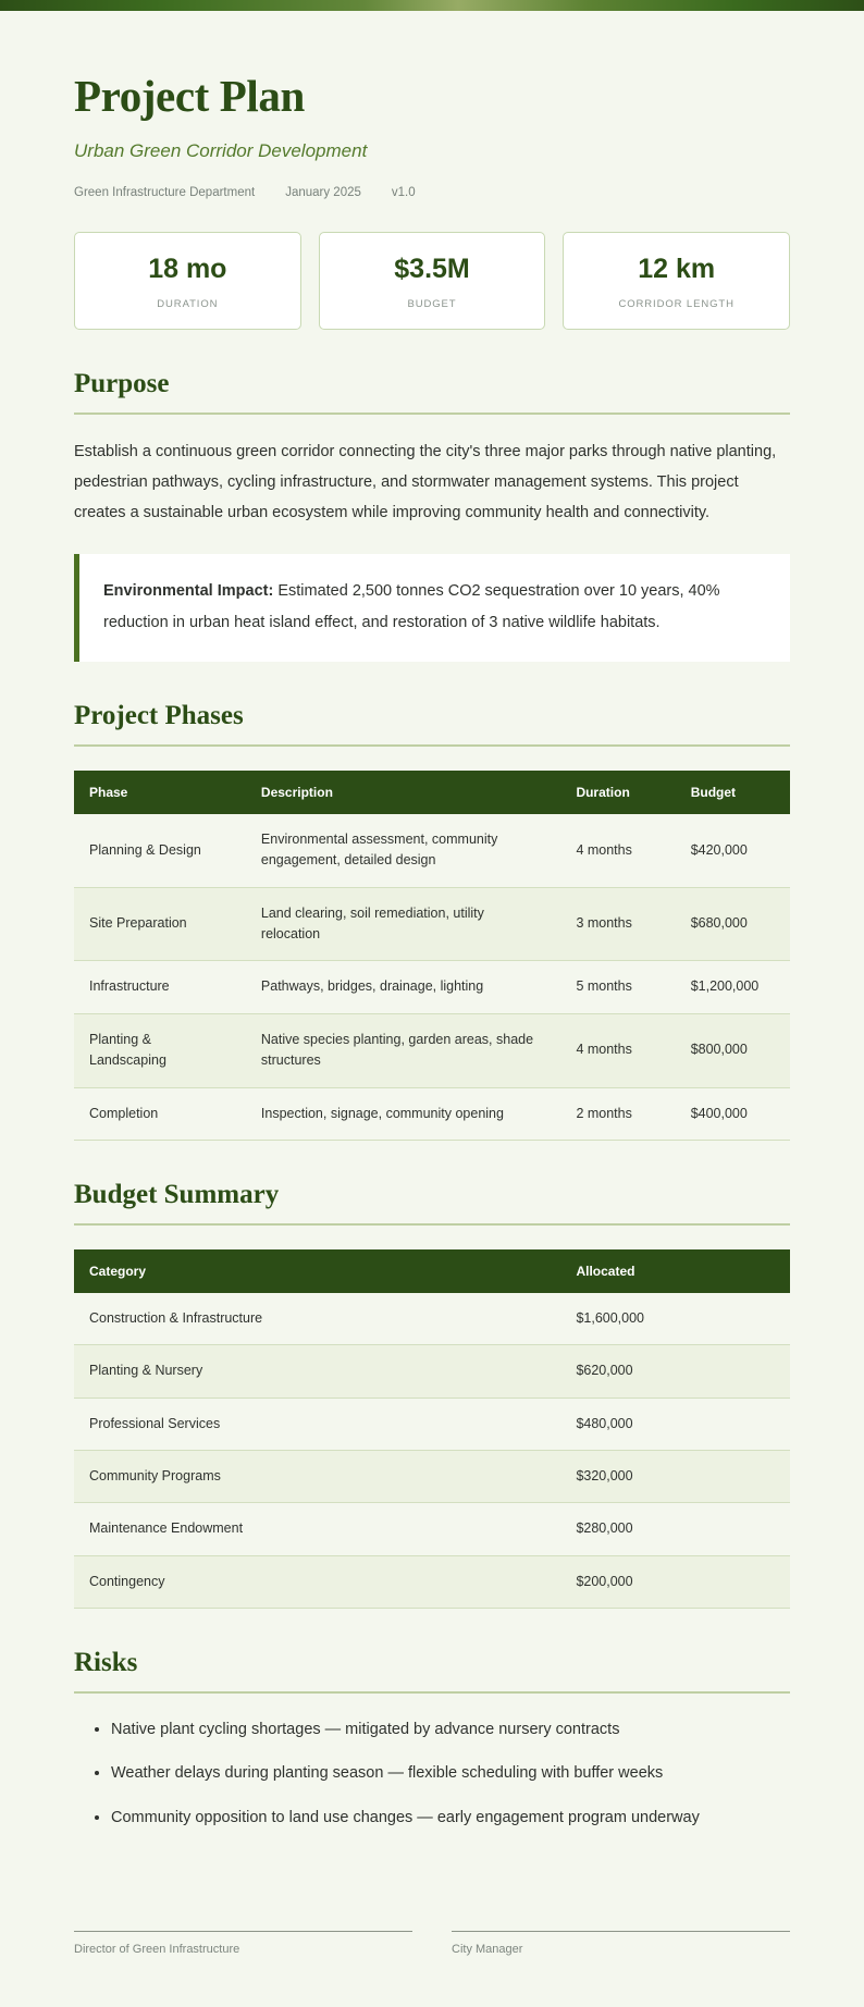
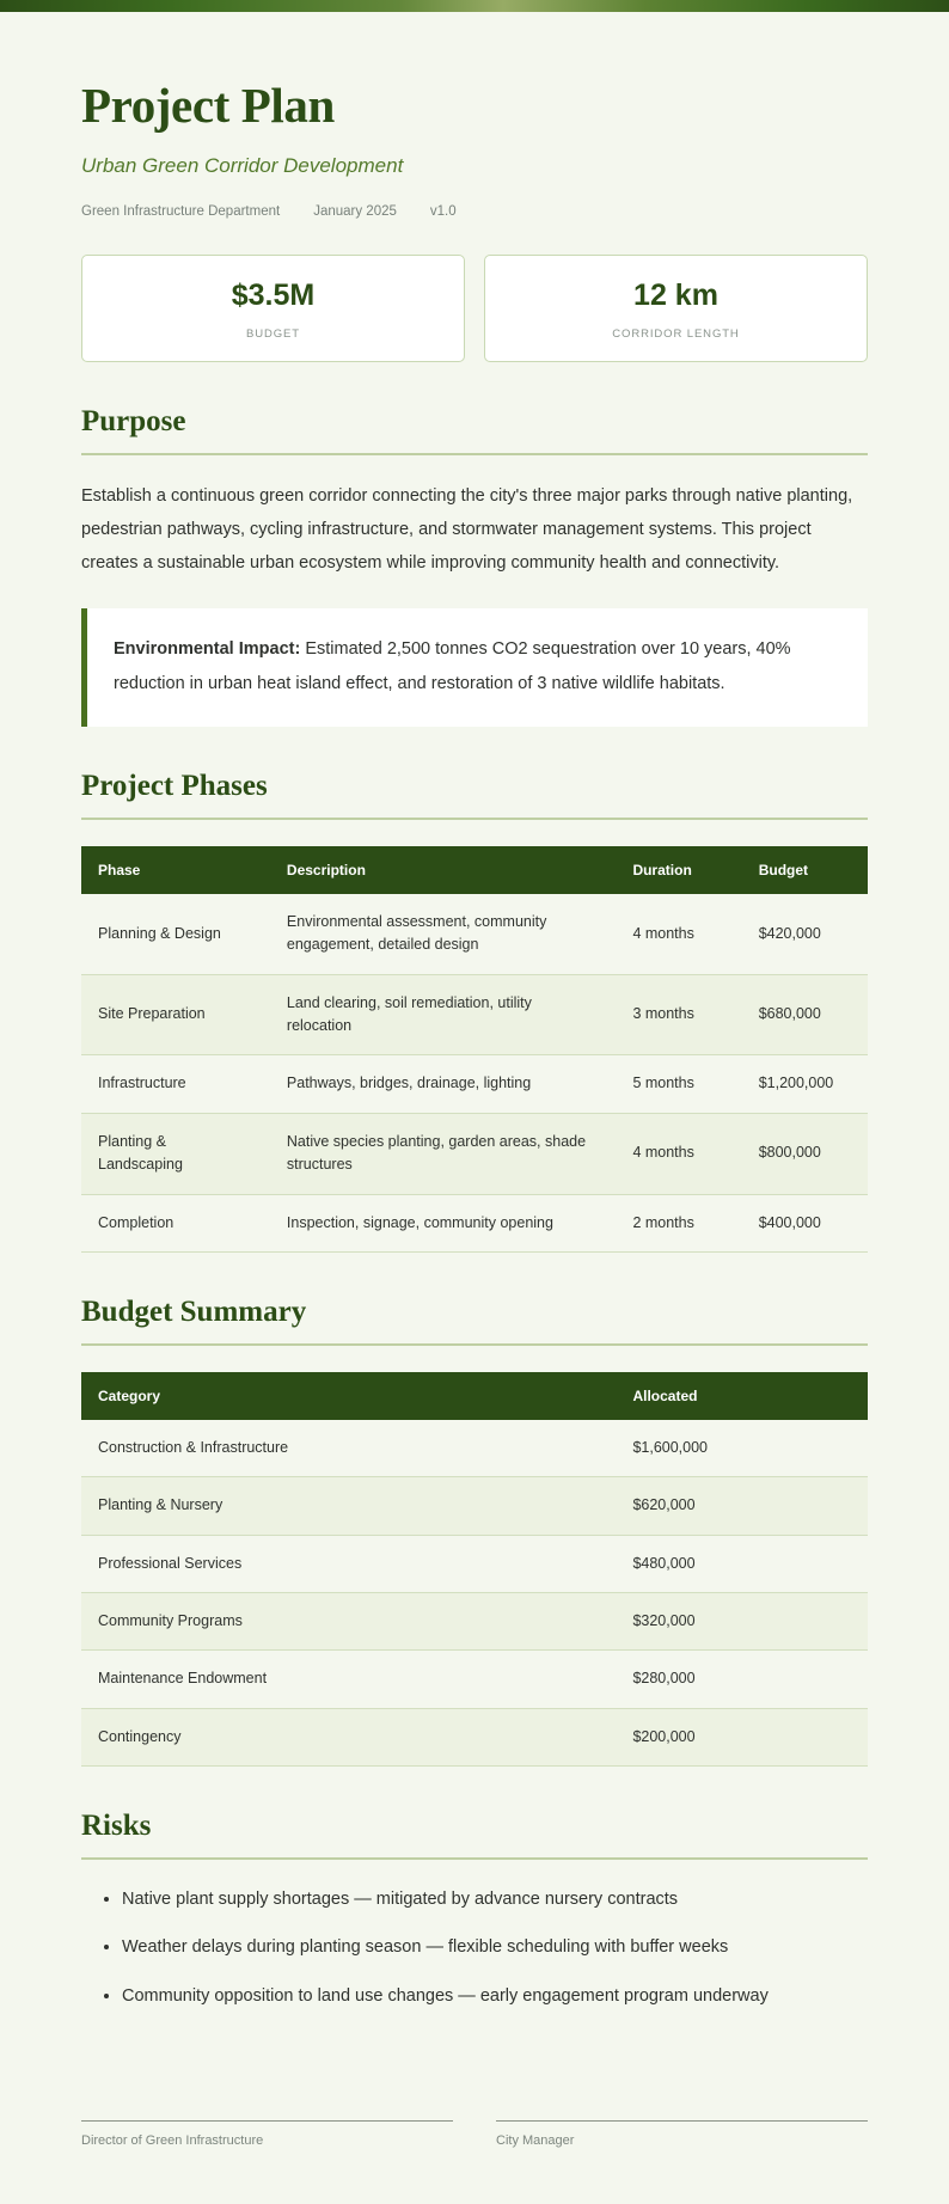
  Project Plan
  Urban Green Corridor Development
  Green Infrastructure Department
  January 2025
  v1.0
- 18 mo
- DURATION
  $3.5M
  BUDGET
  12 km
  CORRIDOR LENGTH
  Purpose
  Establish a continuous green corridor connecting the city's three major parks through native planting, pedestrian pathways, cycling infrastructure, and stormwater management systems. This project creates a sustainable urban ecosystem while improving community health and connectivity.
  Environmental Impact: Estimated 2,500 tonnes CO2 sequestration over 10 years, 40% reduction in urban heat island effect, and restoration of 3 native wildlife habitats.
  Project Phases
  Phase	Description	Duration	Budget
  Planning & Design	Environmental assessment, community engagement, detailed design	4 months	$420,000
  Site Preparation	Land clearing, soil remediation, utility relocation	3 months	$680,000
  Infrastructure	Pathways, bridges, drainage, lighting	5 months	$1,200,000
  Planting & Landscaping	Native species planting, garden areas, shade structures	4 months	$800,000
  Completion	Inspection, signage, community opening	2 months	$400,000
  Budget Summary
  Category	Allocated
  Construction & Infrastructure	$1,600,000
  Planting & Nursery	$620,000
  Professional Services	$480,000
  Community Programs	$320,000
  Maintenance Endowment	$280,000
  Contingency	$200,000
  Risks
- Native plant cycling shortages — mitigated by advance nursery contracts
+ Native plant supply shortages — mitigated by advance nursery contracts
  Weather delays during planting season — flexible scheduling with buffer weeks
  Community opposition to land use changes — early engagement program underway
  Director of Green Infrastructure
  City Manager
